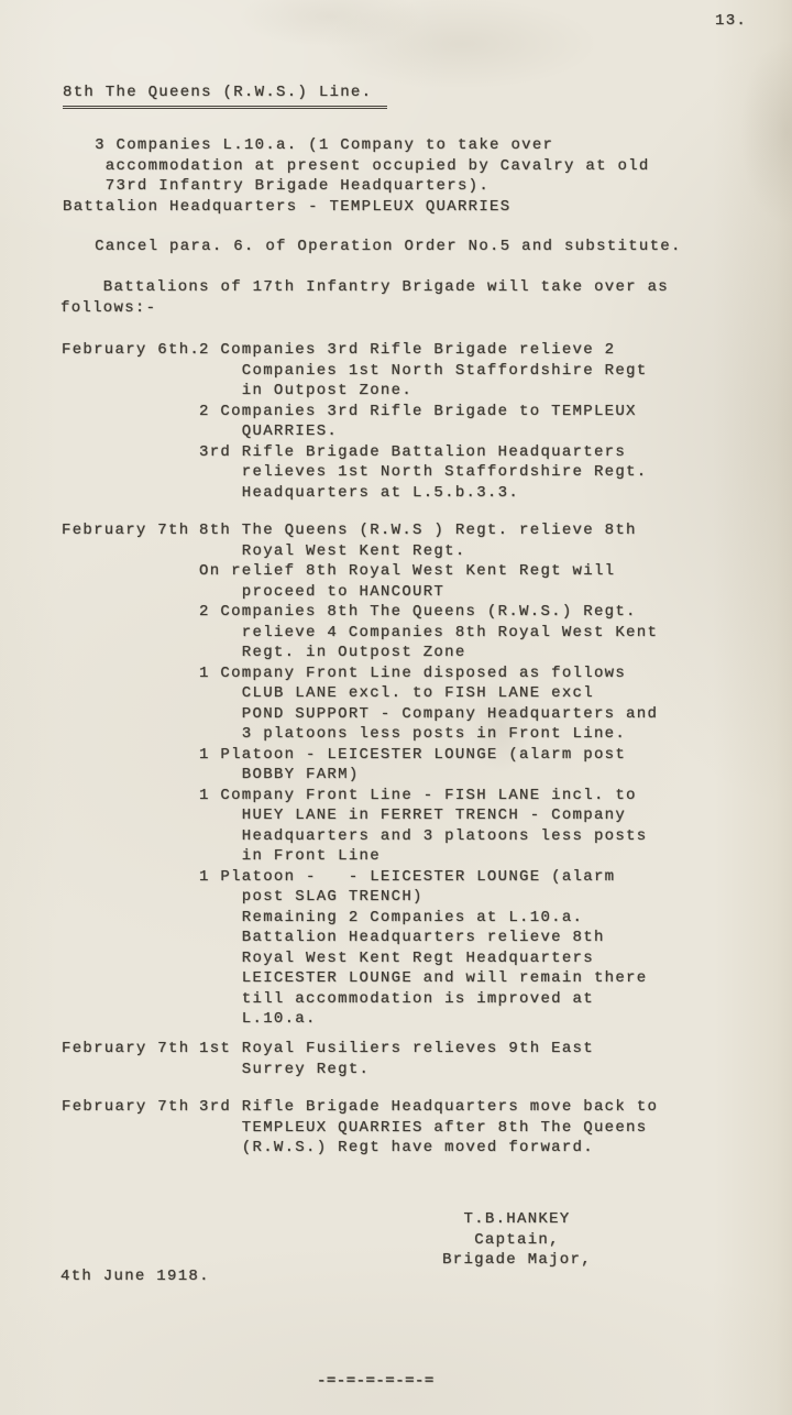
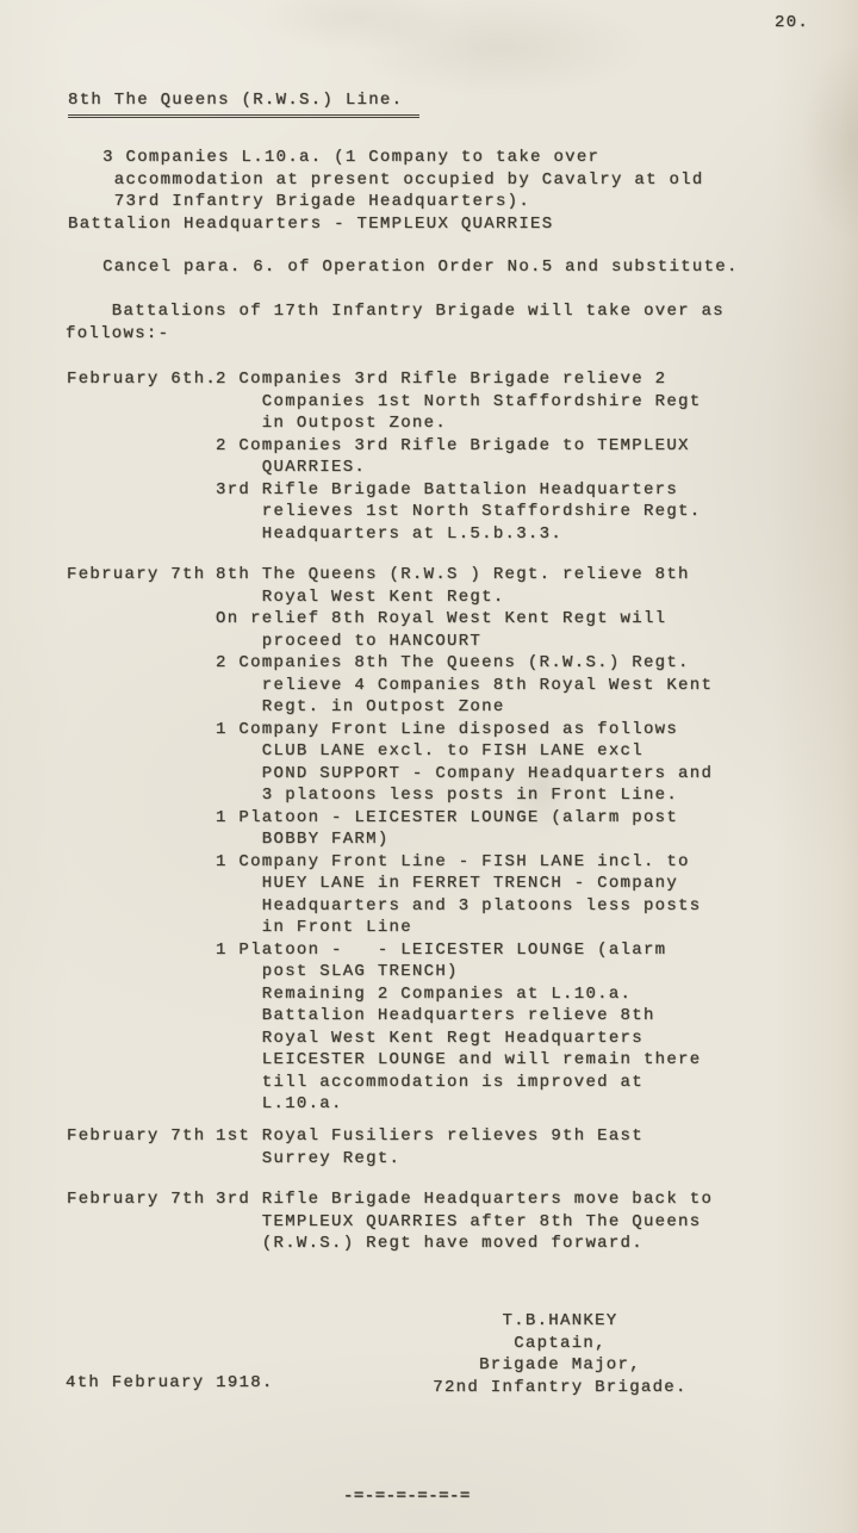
- 13.
+ 20.
  8th The Queens (R.W.S.) Line.
  3 Companies L.10.a. (1 Company to take over
  accommodation at present occupied by Cavalry at old
  73rd Infantry Brigade Headquarters).
  Battalion Headquarters - TEMPLEUX QUARRIES
  Cancel para. 6. of Operation Order No.5 and substitute.
  Battalions of 17th Infantry Brigade will take over as
  follows:-
  February 6th.
  2 Companies 3rd Rifle Brigade relieve 2
  Companies 1st North Staffordshire Regt
  in Outpost Zone.
  2 Companies 3rd Rifle Brigade to TEMPLEUX
  QUARRIES.
  3rd Rifle Brigade Battalion Headquarters
  relieves 1st North Staffordshire Regt.
  Headquarters at L.5.b.3.3.
  February 7th
  8th The Queens (R.W.S ) Regt. relieve 8th
  Royal West Kent Regt.
  On relief 8th Royal West Kent Regt will
  proceed to HANCOURT
  2 Companies 8th The Queens (R.W.S.) Regt.
  relieve 4 Companies 8th Royal West Kent
  Regt. in Outpost Zone
  1 Company Front Line disposed as follows
  CLUB LANE excl. to FISH LANE excl
  POND SUPPORT - Company Headquarters and
  3 platoons less posts in Front Line.
  1 Platoon - LEICESTER LOUNGE (alarm post
  BOBBY FARM)
  1 Company Front Line - FISH LANE incl. to
  HUEY LANE in FERRET TRENCH - Company
  Headquarters and 3 platoons less posts
  in Front Line
  1 Platoon - - LEICESTER LOUNGE (alarm
  post SLAG TRENCH)
  Remaining 2 Companies at L.10.a.
  Battalion Headquarters relieve 8th
  Royal West Kent Regt Headquarters
  LEICESTER LOUNGE and will remain there
  till accommodation is improved at
  L.10.a.
  February 7th
  1st Royal Fusiliers relieves 9th East
  Surrey Regt.
  February 7th
  3rd Rifle Brigade Headquarters move back to
  TEMPLEUX QUARRIES after 8th The Queens
  (R.W.S.) Regt have moved forward.
  T.B.HANKEY
  Captain,
  Brigade Major,
+ 72nd Infantry Brigade.
- 4th June 1918.
+ 4th February 1918.
  -=-=-=-=-=-=
